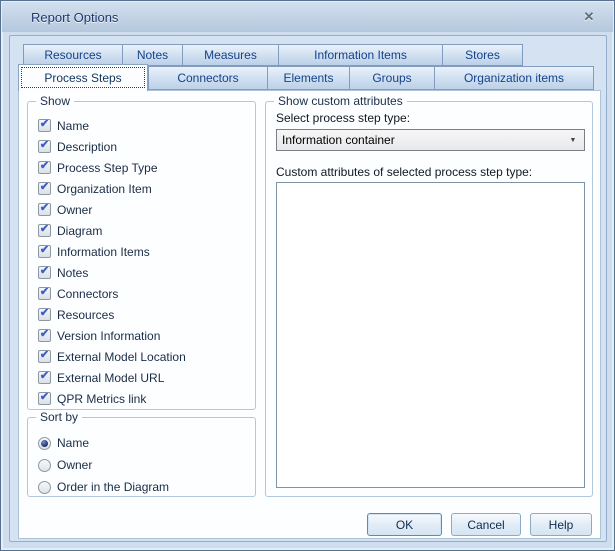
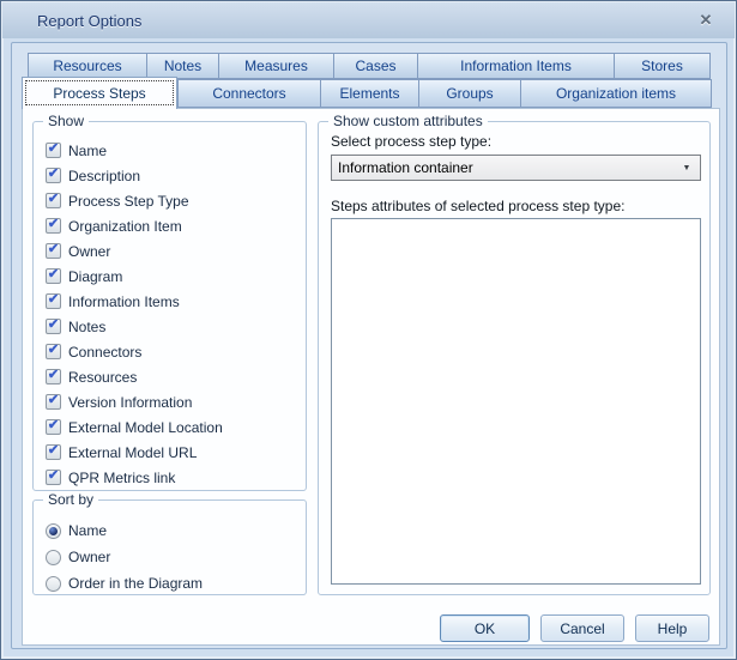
  Report Options
  ✕
  Resources
  Notes
  Measures
+ Cases
  Information Items
  Stores
  Process Steps
  Connectors
  Elements
  Groups
  Organization items
  Show
  ✔
  Name
  ✔
  Description
  ✔
  Process Step Type
  ✔
  Organization Item
  ✔
  Owner
  ✔
  Diagram
  ✔
  Information Items
  ✔
  Notes
  ✔
  Connectors
  ✔
  Resources
  ✔
  Version Information
  ✔
  External Model Location
  ✔
  External Model URL
  ✔
  QPR Metrics link
  Sort by
  Name
  Owner
  Order in the Diagram
  Show custom attributes
  Select process step type:
  Information container
- Custom attributes of selected process step type:
+ Steps attributes of selected process step type:
  OK
  Cancel
  Help
